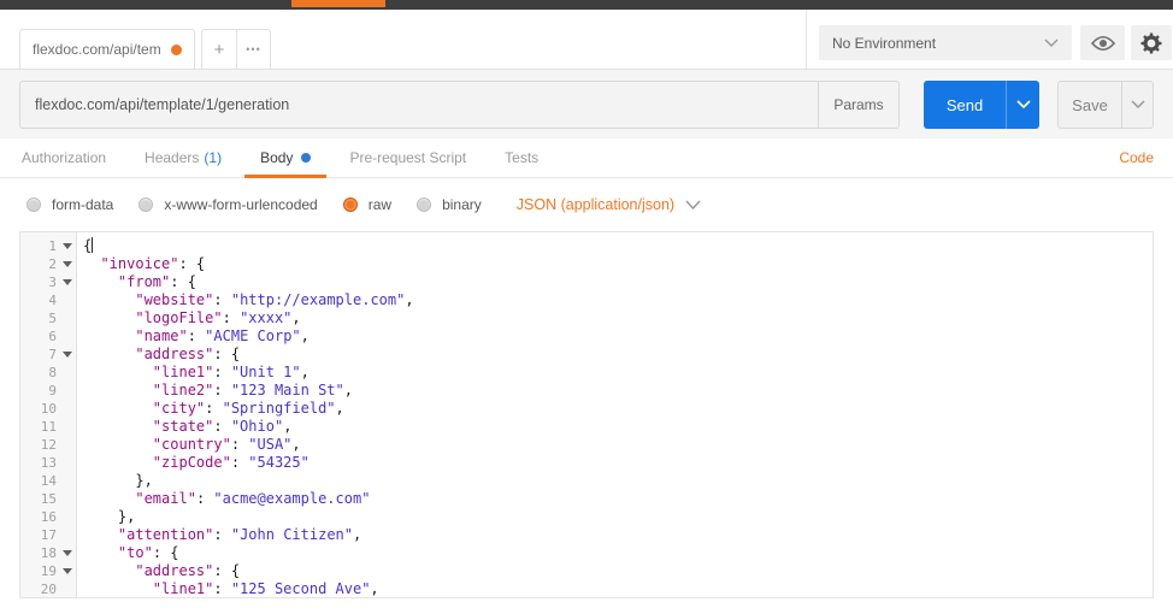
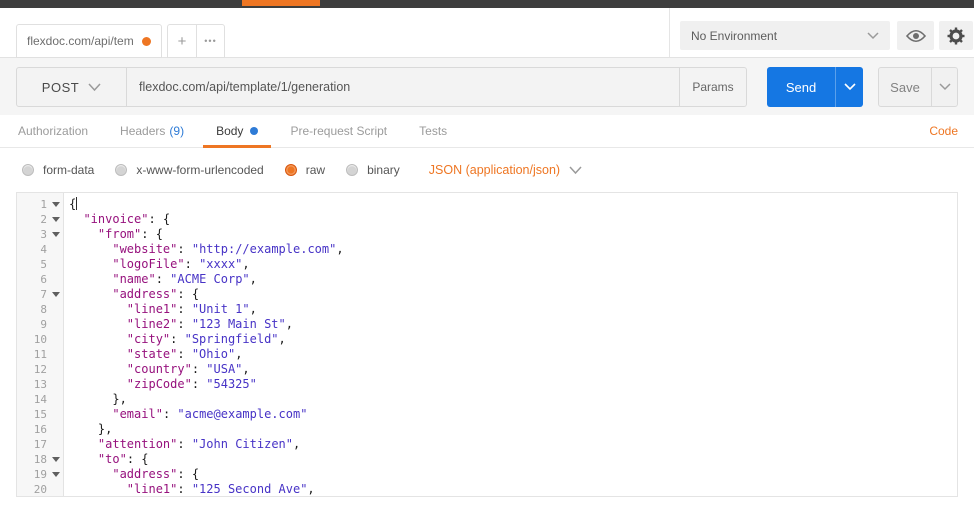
  flexdoc.com/api/tem
  +
  •••
  No Environment
+ POST
  flexdoc.com/api/template/1/generation
  Params
  Send
  Save
  Authorization
  Headers
- (1)
+ (9)
  Body
  Pre-request Script
  Tests
  Code
  form-data
  x-www-form-urlencoded
  raw
  binary
  JSON (application/json)
  1
  2
  3
  4
  5
  6
  7
  8
  9
  10
  11
  12
  13
  14
  15
  16
  17
  18
  19
  20
  {
  "invoice": {
  "from": {
  "website": "http://example.com",
  "logoFile": "xxxx",
  "name": "ACME Corp",
  "address": {
  "line1": "Unit 1",
  "line2": "123 Main St",
  "city": "Springfield",
  "state": "Ohio",
  "country": "USA",
  "zipCode": "54325"
  },
  "email": "acme@example.com"
  },
  "attention": "John Citizen",
  "to": {
  "address": {
  "line1": "125 Second Ave",
